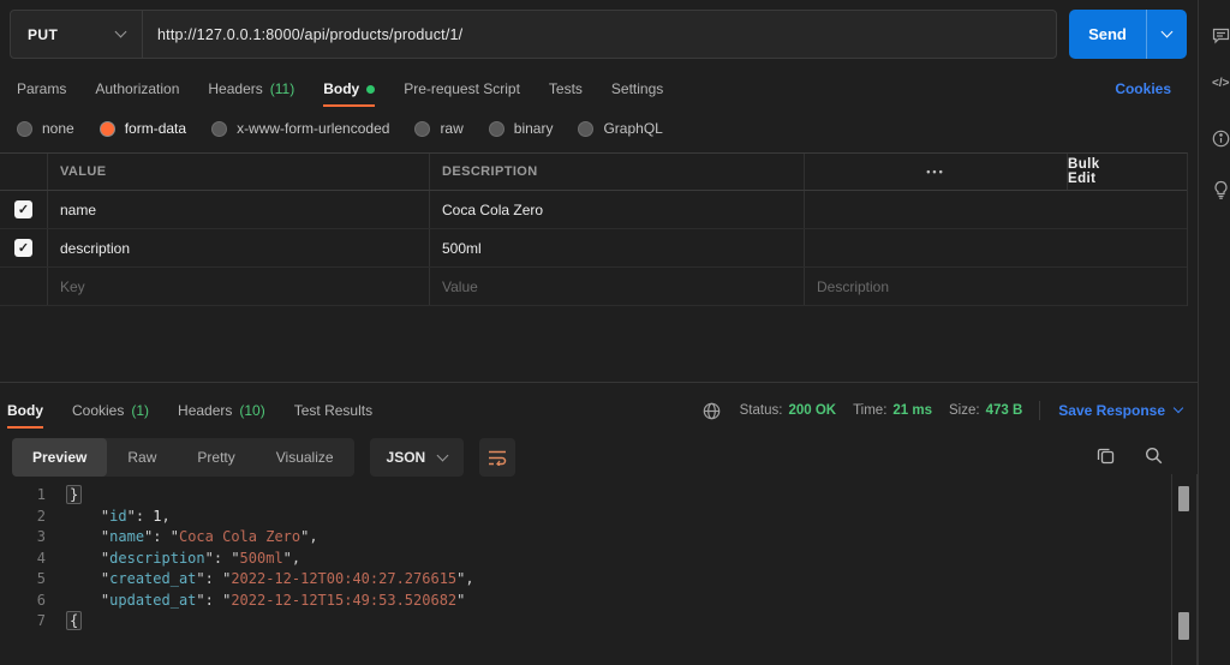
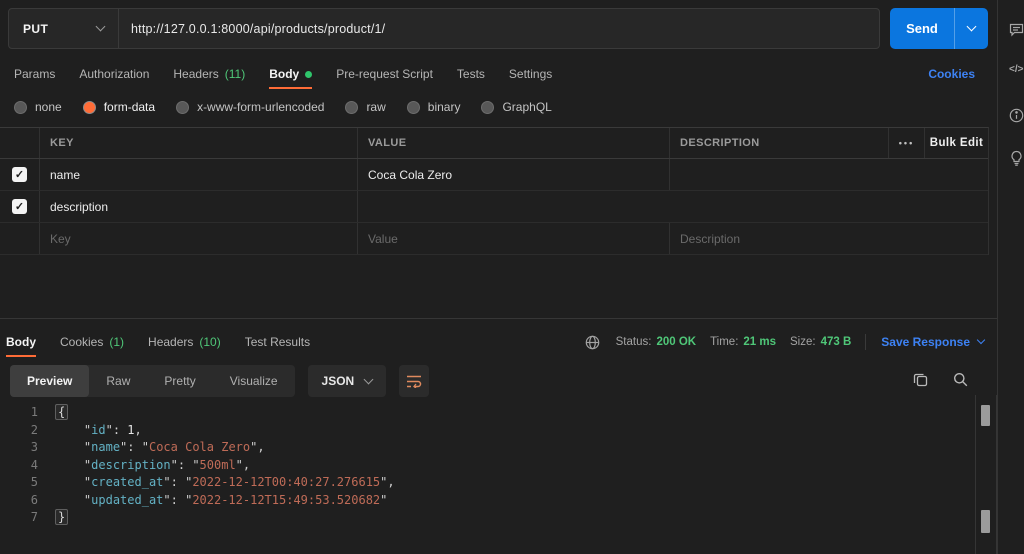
  PUT
  http://127.0.0.1:8000/api/products/product/1/
  Send
  Params
  Authorization
  Headers
  (11)
  Body
  Pre-request Script
  Tests
  Settings
  Cookies
  none
  form-data
  x-www-form-urlencoded
  raw
  binary
  GraphQL
+ KEY
  VALUE
  DESCRIPTION
  •••
  Bulk Edit
  ✓
  name
  Coca Cola Zero
  ✓
  description
- 500ml
  Key
  Value
  Description
  Body
  Cookies
  (1)
  Headers
  (10)
  Test Results
  Status:
  200 OK
  Time:
  21 ms
  Size:
  473 B
  Save Response
  Preview
  Raw
  Pretty
  Visualize
  JSON
  1
- }
+ {
  2
  "id": 1,
  3
  "name": "Coca Cola Zero",
  4
  "description": "500ml",
  5
  "created_at": "2022-12-12T00:40:27.276615",
  6
  "updated_at": "2022-12-12T15:49:53.520682"
  7
- {
+ }
  </>
